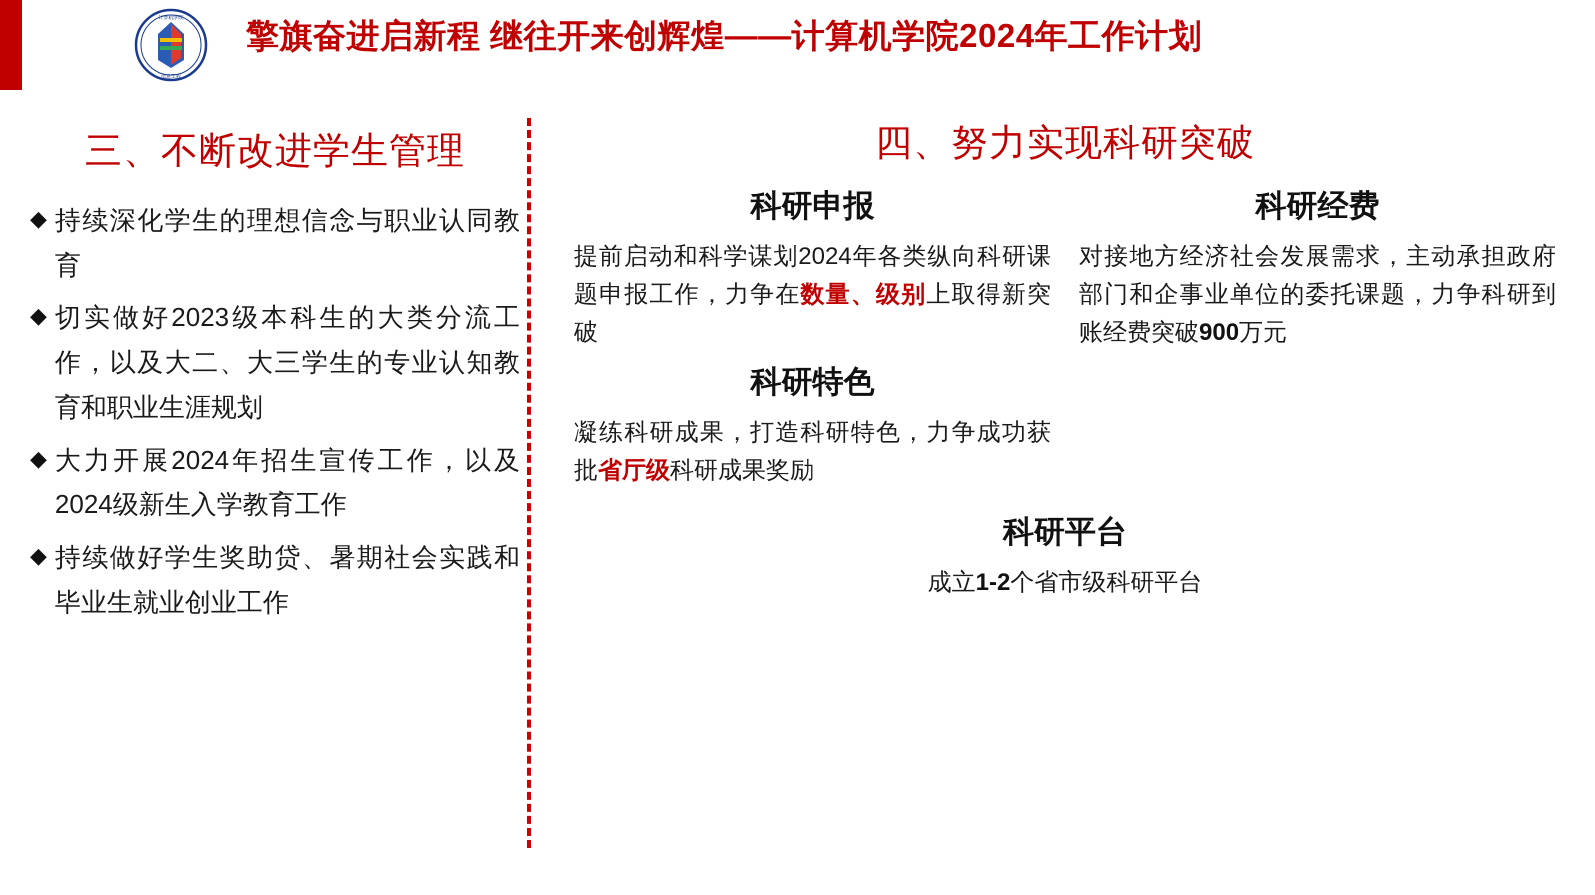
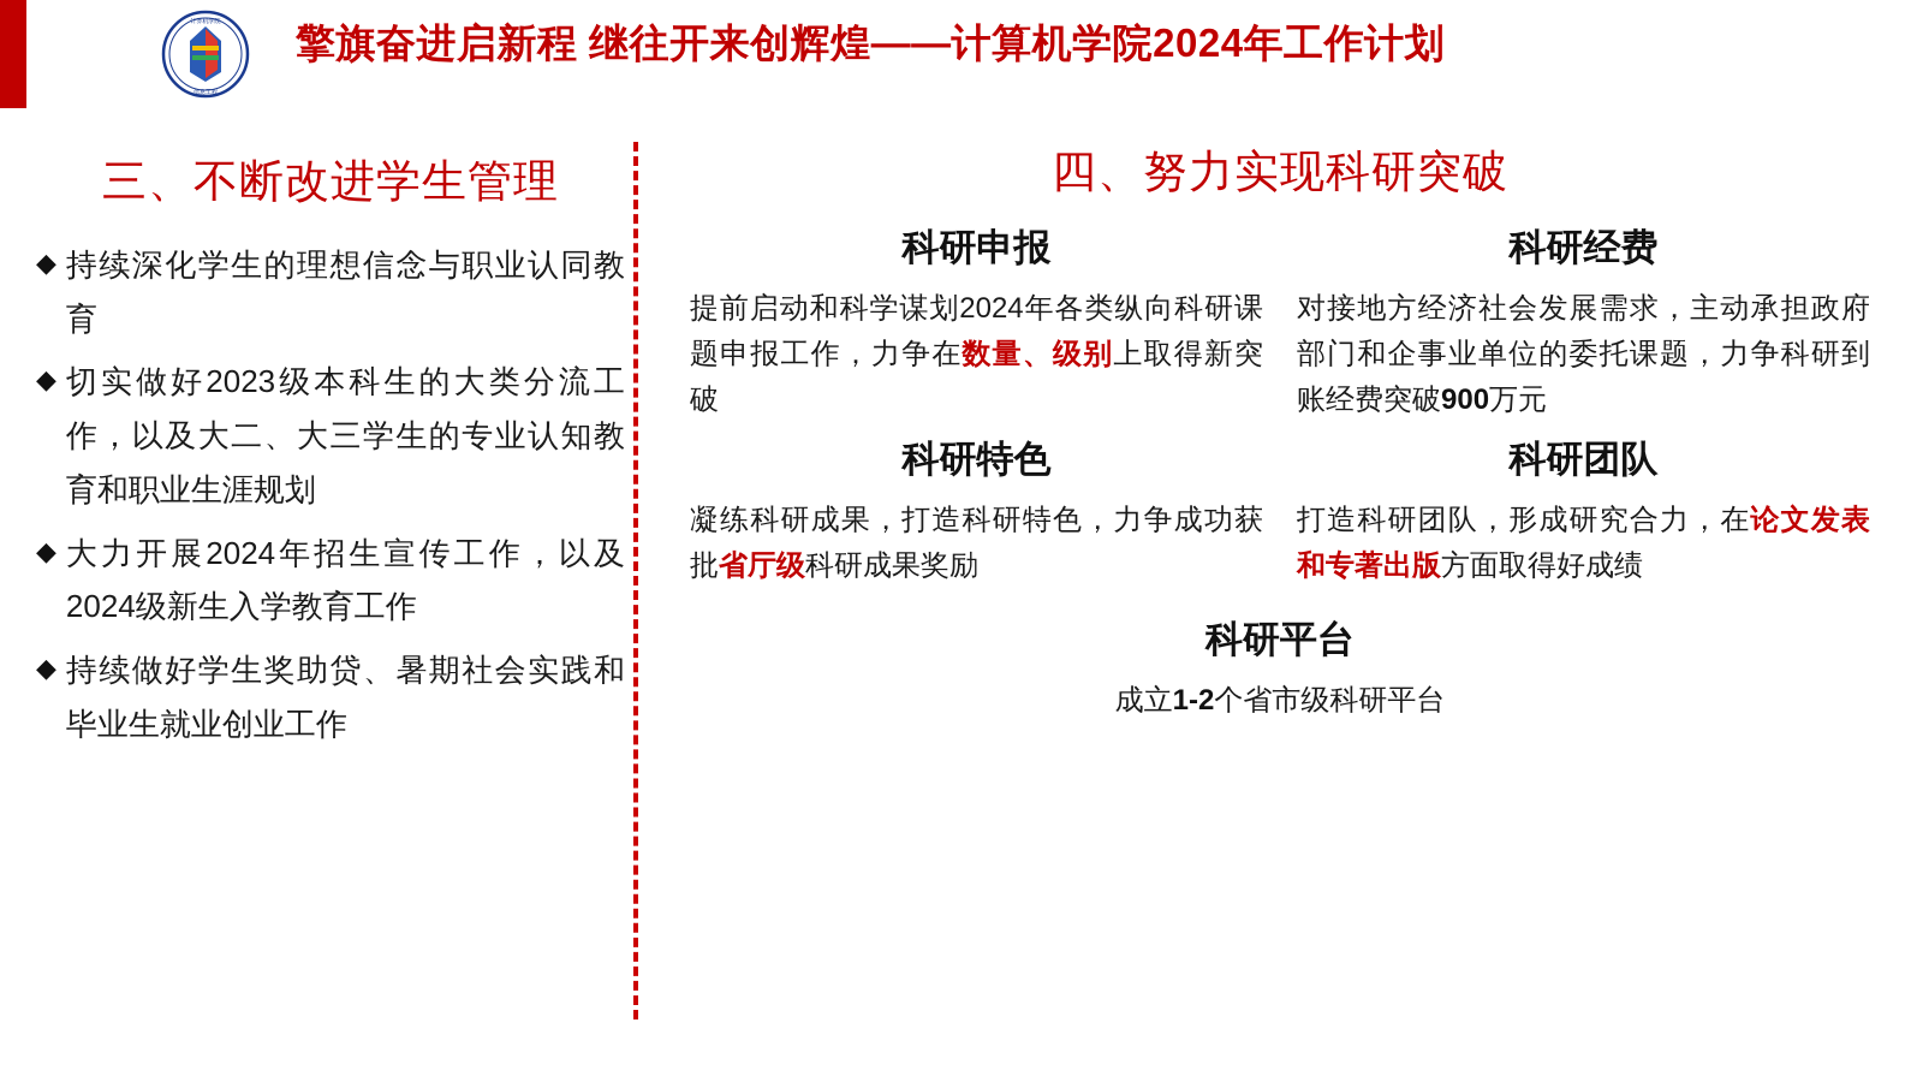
  擎旗奋进启新程 继往开来创辉煌——计算机学院2024年工作计划
  三、不断改进学生管理
  ◆
  持续深化学生的理想信念与职业认同教育
  ◆
  切实做好2023级本科生的大类分流工作，以及大二、大三学生的专业认知教育和职业生涯规划
  ◆
  大力开展2024年招生宣传工作，以及2024级新生入学教育工作
  ◆
  持续做好学生奖助贷、暑期社会实践和毕业生就业创业工作
  四、努力实现科研突破
  科研申报
  提前启动和科学谋划2024年各类纵向科研课题申报工作，力争在数量、级别上取得新突破
  科研经费
  对接地方经济社会发展需求，主动承担政府部门和企事业单位的委托课题，力争科研到账经费突破900万元
  科研特色
  凝练科研成果，打造科研特色，力争成功获批省厅级科研成果奖励
+ 科研团队
+ 打造科研团队，形成研究合力，在论文发表和专著出版方面取得好成绩
  科研平台
  成立1-2个省市级科研平台
